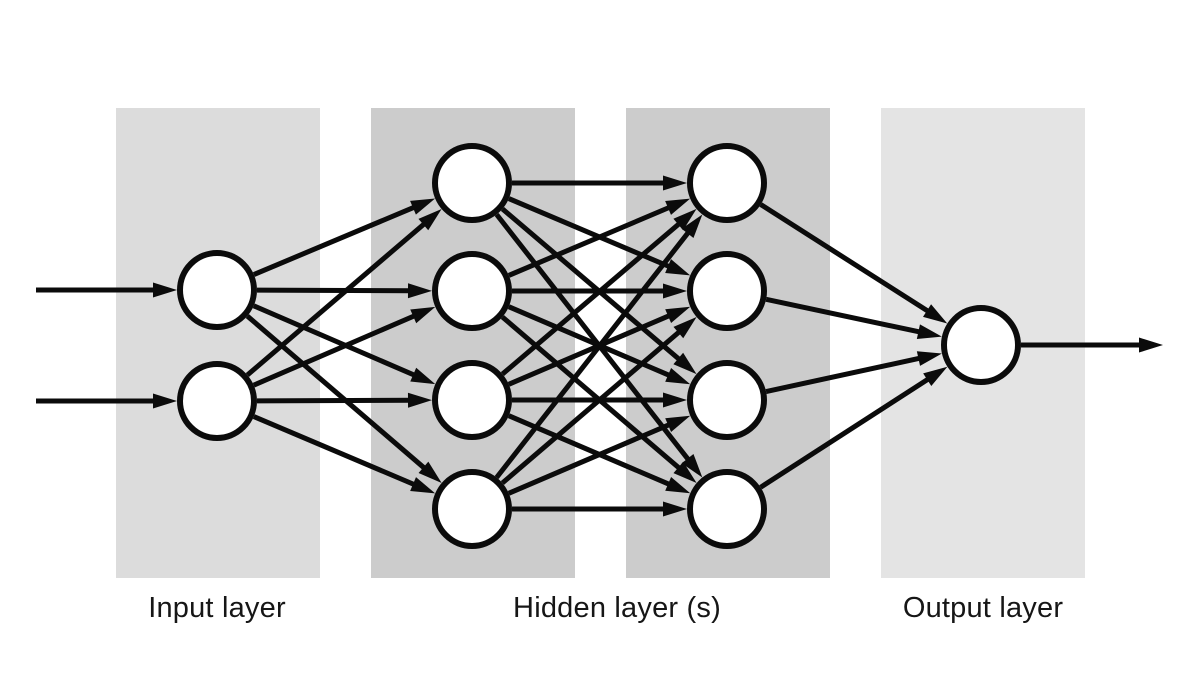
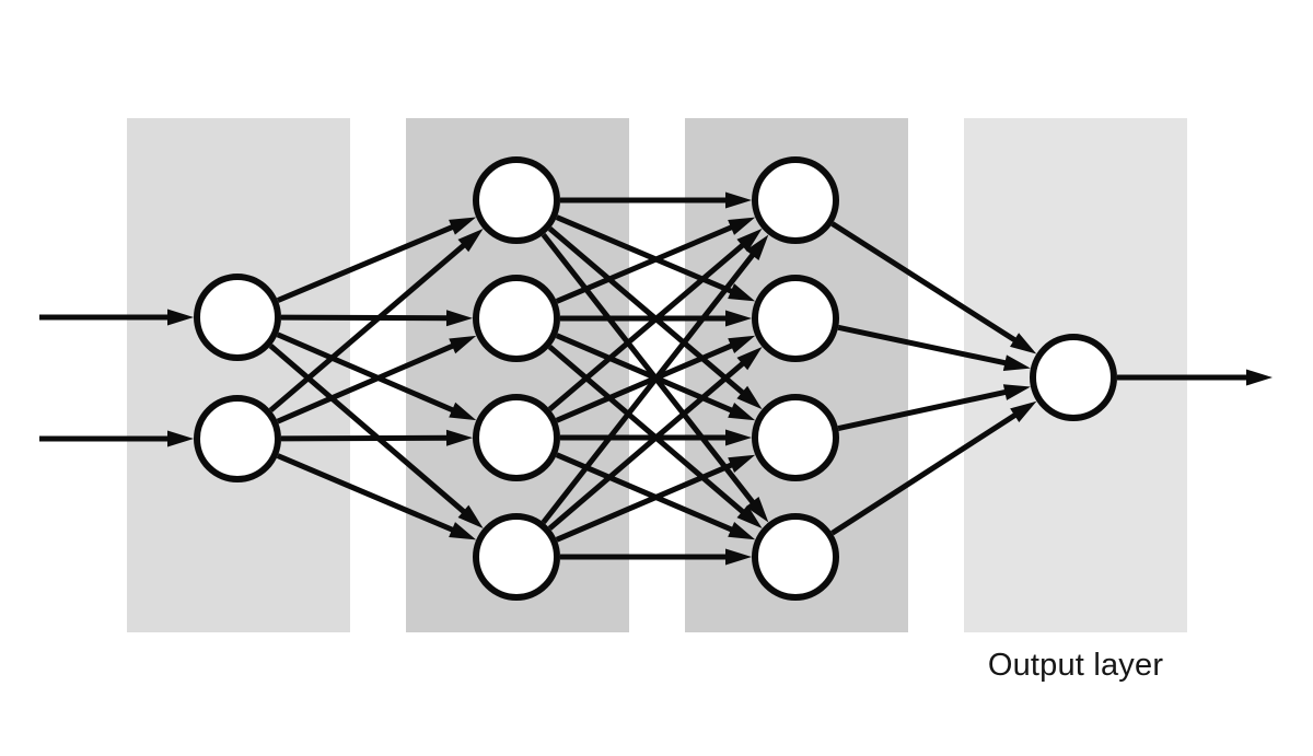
- Input layer
- Hidden layer (s)
  Output layer
